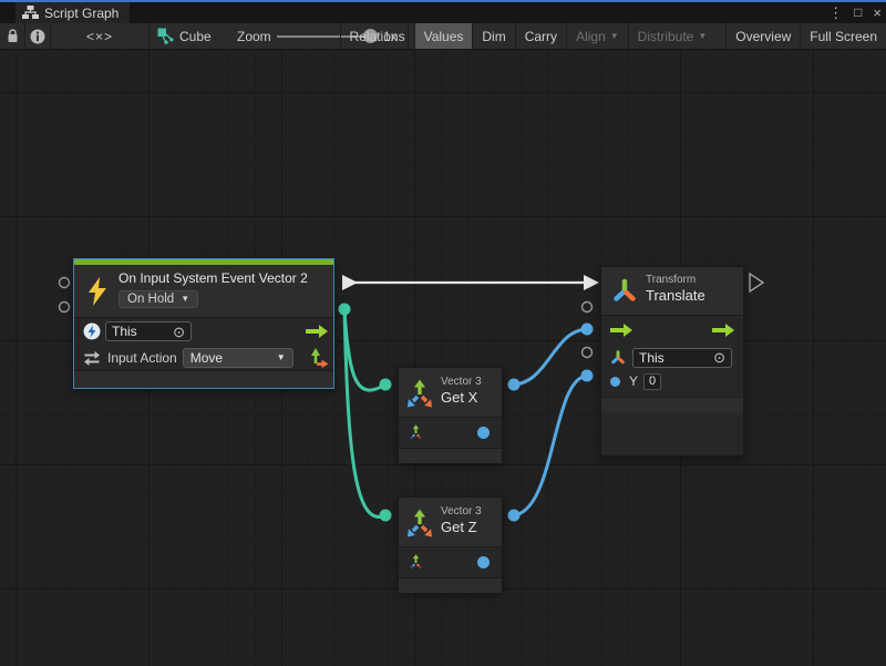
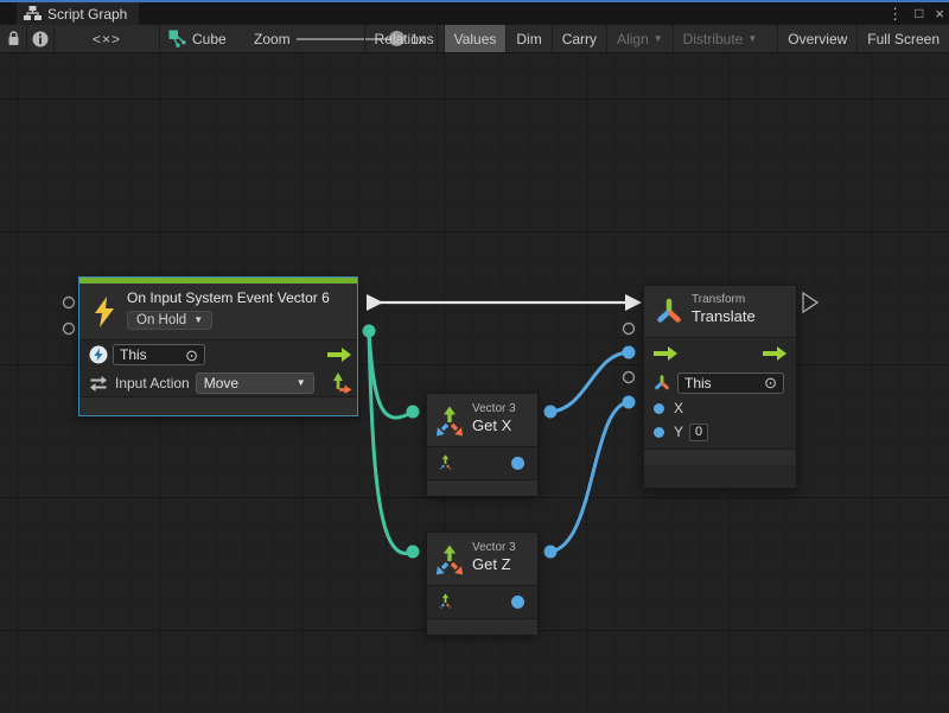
  Script Graph
  ⋮
  □
  ×
  <×>
  Cube
  Zoom
  1x
  Relations
  Values
  Dim
  Carry
  Align
  ▼
  Distribute
  ▼
  Overview
  Full Screen
- On Input System Event Vector 2
+ On Input System Event Vector 6
  On Hold
  ▼
  This
  ⊙
  Input Action
  Move
  ▼
  Transform
  Translate
  This
  ⊙
+ X
  Y
  0
  Vector 3
  Get X
  Vector 3
  Get Z
